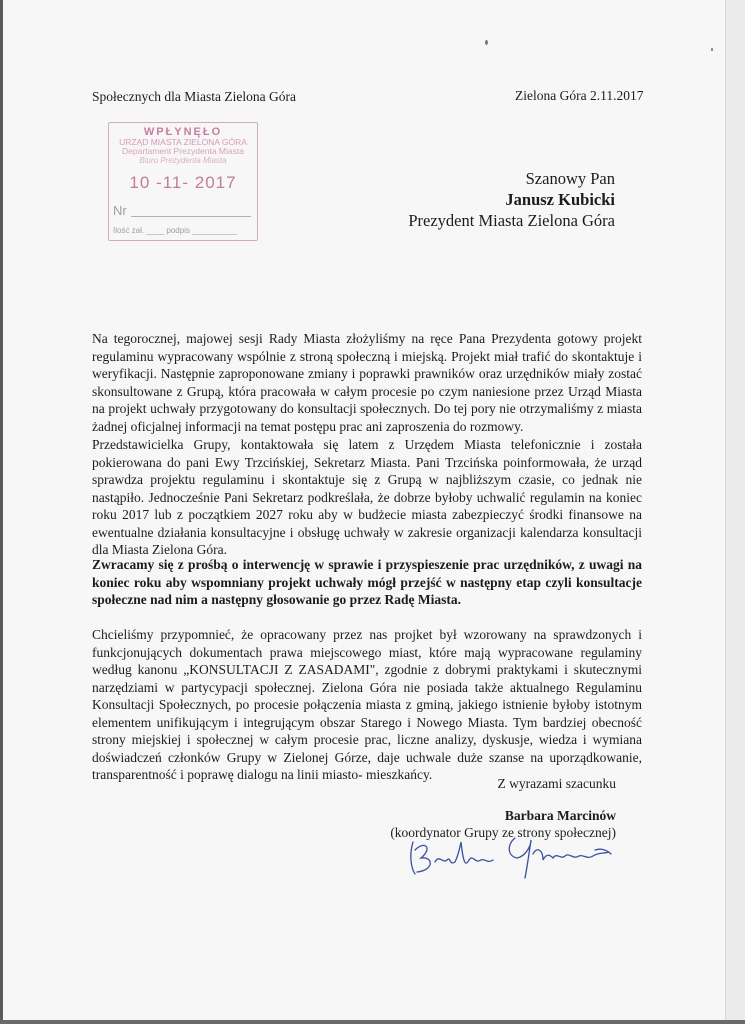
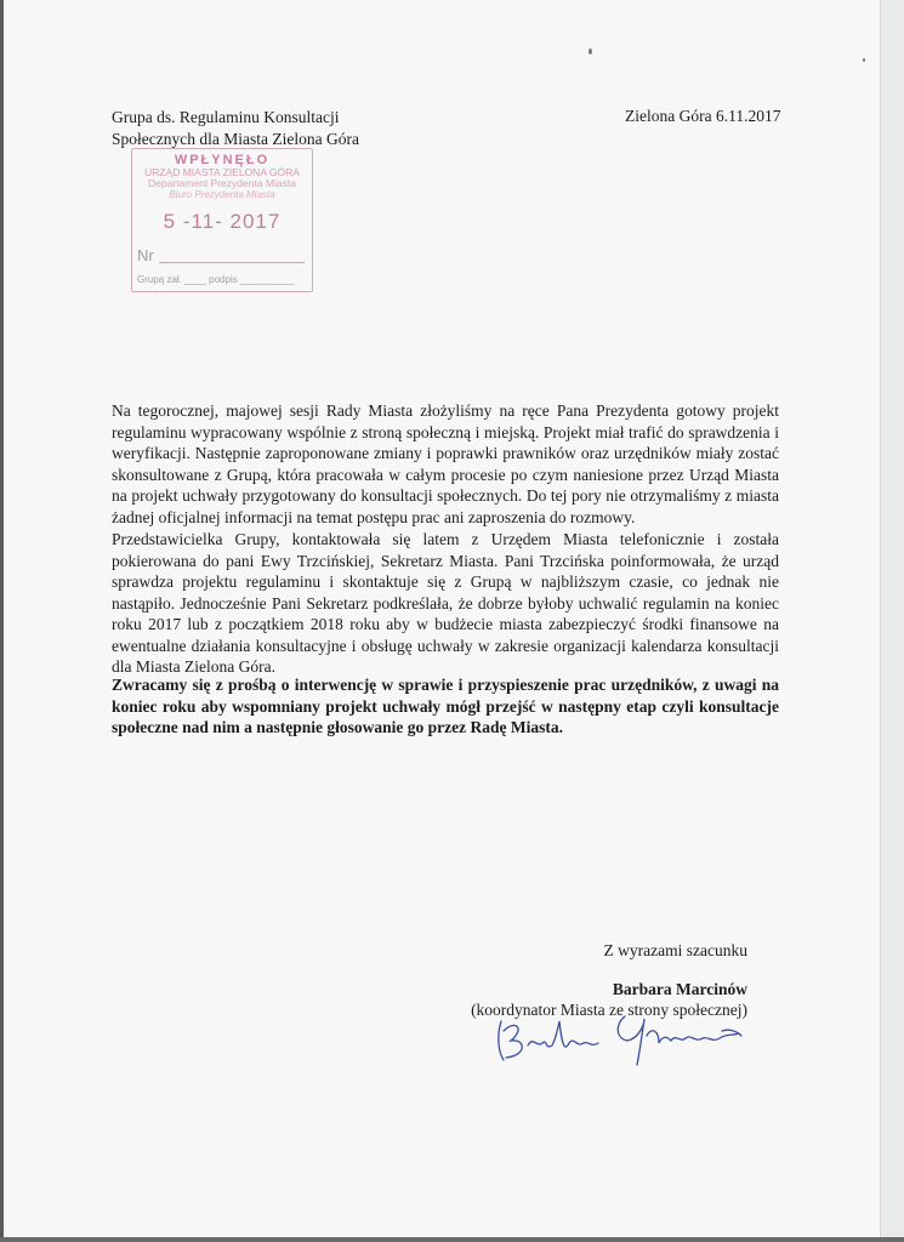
+ Grupa ds. Regulaminu Konsultacji
  Społecznych dla Miasta Zielona Góra
- Zielona Góra 2.11.2017
+ Zielona Góra 6.11.2017
  WPŁYNĘŁO
  URZĄD MIASTA ZIELONA GÓRA
  Departament Prezydenta Miasta
  Biuro Prezydenta Miasta
- 10 -11- 2017
+ 5 -11- 2017
  Nr
- Ilość zał. ____ podpis __________
+ Grupą zał. ____ podpis __________
- Szanowy Pan
- Janusz Kubicki
- Prezydent Miasta Zielona Góra
- Na tegorocznej, majowej sesji Rady Miasta złożyliśmy na ręce Pana Prezydenta gotowy projekt regulaminu wypracowany wspólnie z stroną społeczną i miejską. Projekt miał trafić do skontaktuje i weryfikacji. Następnie zaproponowane zmiany i poprawki prawników oraz urzędników miały zostać skonsultowane z Grupą, która pracowała w całym procesie po czym naniesione przez Urząd Miasta na projekt uchwały przygotowany do konsultacji społecznych. Do tej pory nie otrzymaliśmy z miasta żadnej oficjalnej informacji na temat postępu prac ani zaproszenia do rozmowy.
+ Na tegorocznej, majowej sesji Rady Miasta złożyliśmy na ręce Pana Prezydenta gotowy projekt regulaminu wypracowany wspólnie z stroną społeczną i miejską. Projekt miał trafić do sprawdzenia i weryfikacji. Następnie zaproponowane zmiany i poprawki prawników oraz urzędników miały zostać skonsultowane z Grupą, która pracowała w całym procesie po czym naniesione przez Urząd Miasta na projekt uchwały przygotowany do konsultacji społecznych. Do tej pory nie otrzymaliśmy z miasta żadnej oficjalnej informacji na temat postępu prac ani zaproszenia do rozmowy.
- Przedstawicielka Grupy, kontaktowała się latem z Urzędem Miasta telefonicznie i została pokierowana do pani Ewy Trzcińskiej, Sekretarz Miasta. Pani Trzcińska poinformowała, że urząd sprawdza projektu regulaminu i skontaktuje się z Grupą w najbliższym czasie, co jednak nie nastąpiło. Jednocześnie Pani Sekretarz podkreślała, że dobrze byłoby uchwalić regulamin na koniec roku 2017 lub z początkiem 2027 roku aby w budżecie miasta zabezpieczyć środki finansowe na ewentualne działania konsultacyjne i obsługę uchwały w zakresie organizacji kalendarza konsultacji dla Miasta Zielona Góra.
+ Przedstawicielka Grupy, kontaktowała się latem z Urzędem Miasta telefonicznie i została pokierowana do pani Ewy Trzcińskiej, Sekretarz Miasta. Pani Trzcińska poinformowała, że urząd sprawdza projektu regulaminu i skontaktuje się z Grupą w najbliższym czasie, co jednak nie nastąpiło. Jednocześnie Pani Sekretarz podkreślała, że dobrze byłoby uchwalić regulamin na koniec roku 2017 lub z początkiem 2018 roku aby w budżecie miasta zabezpieczyć środki finansowe na ewentualne działania konsultacyjne i obsługę uchwały w zakresie organizacji kalendarza konsultacji dla Miasta Zielona Góra.
- Zwracamy się z prośbą o interwencję w sprawie i przyspieszenie prac urzędników, z uwagi na koniec roku aby wspomniany projekt uchwały mógł przejść w następny etap czyli konsultacje społeczne nad nim a następny głosowanie go przez Radę Miasta.
+ Zwracamy się z prośbą o interwencję w sprawie i przyspieszenie prac urzędników, z uwagi na koniec roku aby wspomniany projekt uchwały mógł przejść w następny etap czyli konsultacje społeczne nad nim a następnie głosowanie go przez Radę Miasta.
- Chcieliśmy przypomnieć, że opracowany przez nas projket był wzorowany na sprawdzonych i funkcjonujących dokumentach prawa miejscowego miast, które mają wypracowane regulaminy według kanonu „KONSULTACJI Z ZASADAMI", zgodnie z dobrymi praktykami i skutecznymi narzędziami w partycypacji społecznej. Zielona Góra nie posiada także aktualnego Regulaminu Konsultacji Społecznych, po procesie połączenia miasta z gminą, jakiego istnienie byłoby istotnym elementem unifikującym i integrującym obszar Starego i Nowego Miasta. Tym bardziej obecność strony miejskiej i społecznej w całym procesie prac, liczne analizy, dyskusje, wiedza i wymiana doświadczeń członków Grupy w Zielonej Górze, daje uchwale duże szanse na uporządkowanie, transparentność i poprawę dialogu na linii miasto- mieszkańcy.
  Z wyrazami szacunku
  Barbara Marcinów
- (koordynator Grupy ze strony społecznej)
+ (koordynator Miasta ze strony społecznej)
